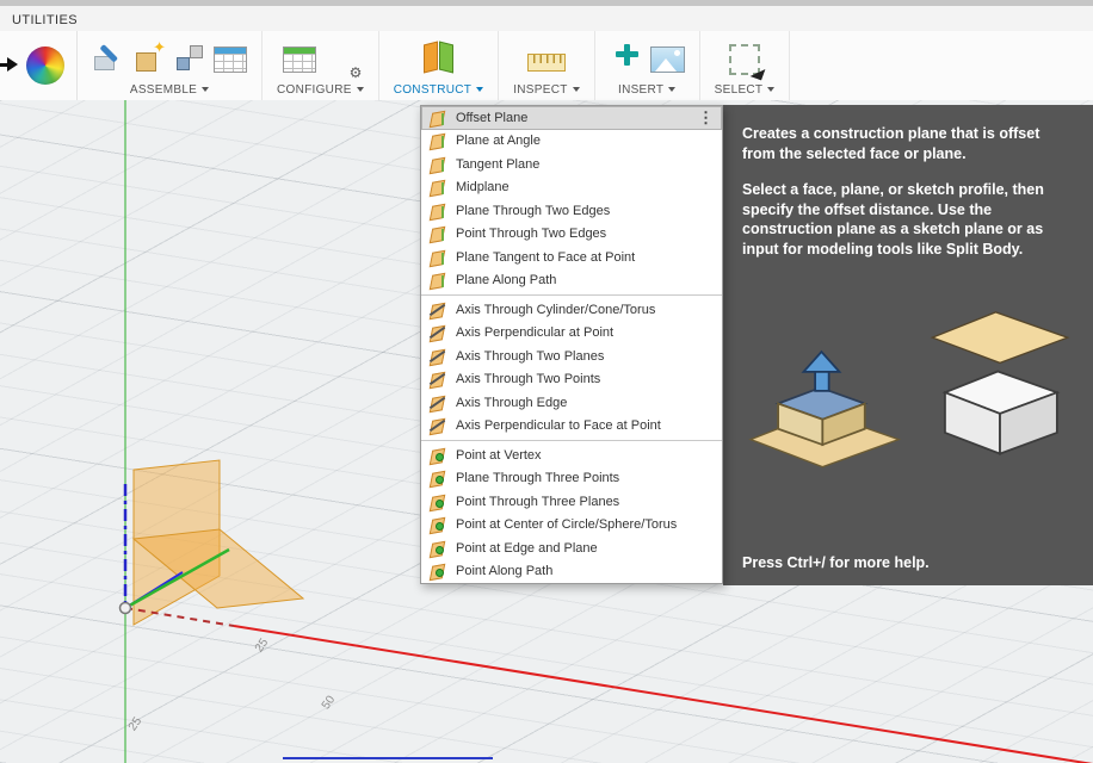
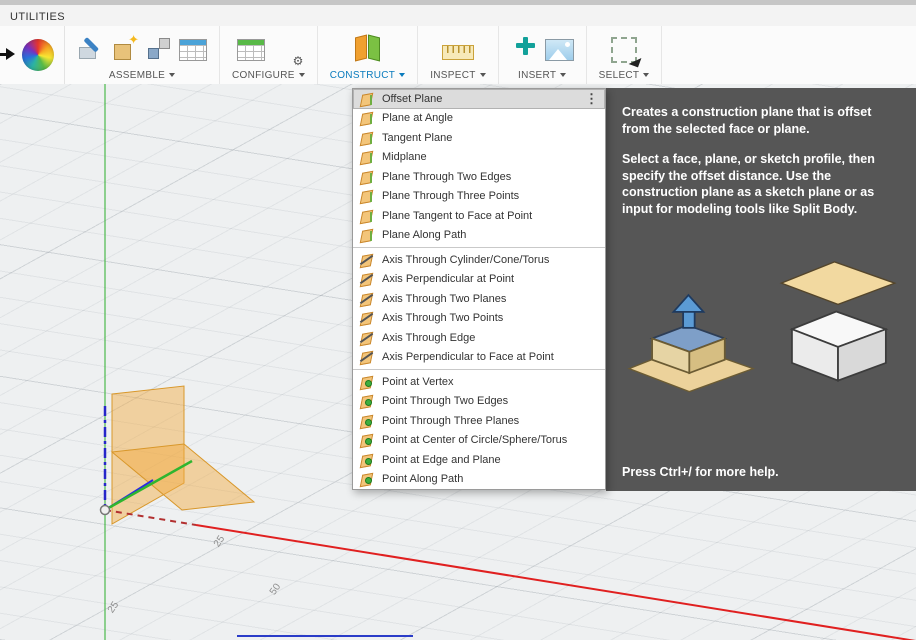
  UTILITIES
  ASSEMBLE
  CONFIGURE
  CONSTRUCT
  INSPECT
  INSERT
  SELECT
  Offset Plane
  ⋮
  Plane at Angle
  Tangent Plane
  Midplane
  Plane Through Two Edges
- Point Through Two Edges
+ Plane Through Three Points
  Plane Tangent to Face at Point
  Plane Along Path
  Axis Through Cylinder/Cone/Torus
  Axis Perpendicular at Point
  Axis Through Two Planes
  Axis Through Two Points
  Axis Through Edge
  Axis Perpendicular to Face at Point
  Point at Vertex
- Plane Through Three Points
+ Point Through Two Edges
  Point Through Three Planes
  Point at Center of Circle/Sphere/Torus
  Point at Edge and Plane
  Point Along Path
  Creates a construction plane that is offset from the selected face or plane.
  Select a face, plane, or sketch profile, then specify the offset distance. Use the construction plane as a sketch plane or as input for modeling tools like Split Body.
  Press Ctrl+/ for more help.
